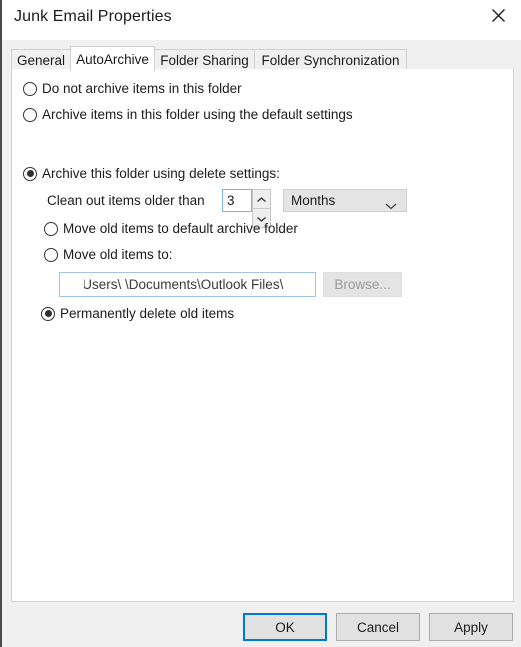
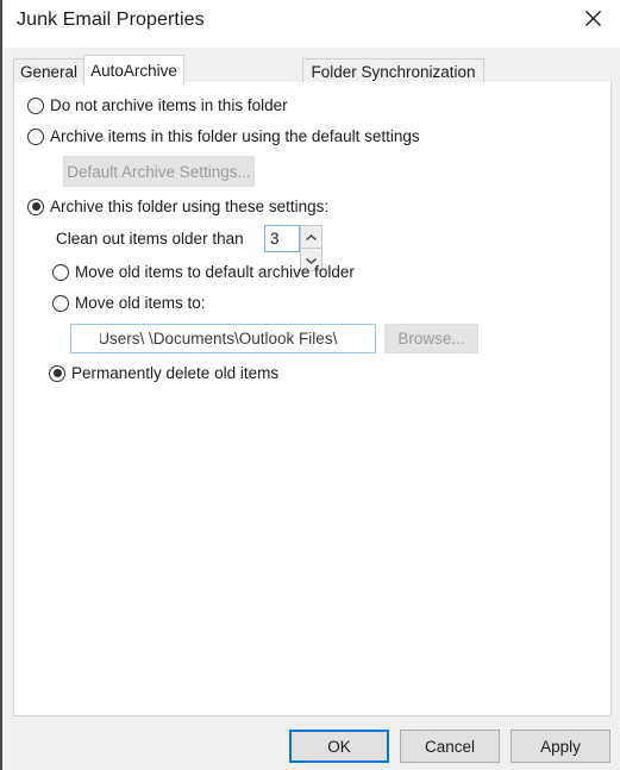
  Junk Email Properties
  General
  AutoArchive
- Folder Sharing
  Folder Synchronization
  Do not archive items in this folder
  Archive items in this folder using the default settings
+ Default Archive Settings...
- Archive this folder using delete settings:
+ Archive this folder using these settings:
  Clean out items older than
  3
- Months
  Move old items to default archive folder
  Move old items to:
  Users\ \Documents\Outlook Files\
  Browse...
  Permanently delete old items
  OK
  Cancel
  Apply
